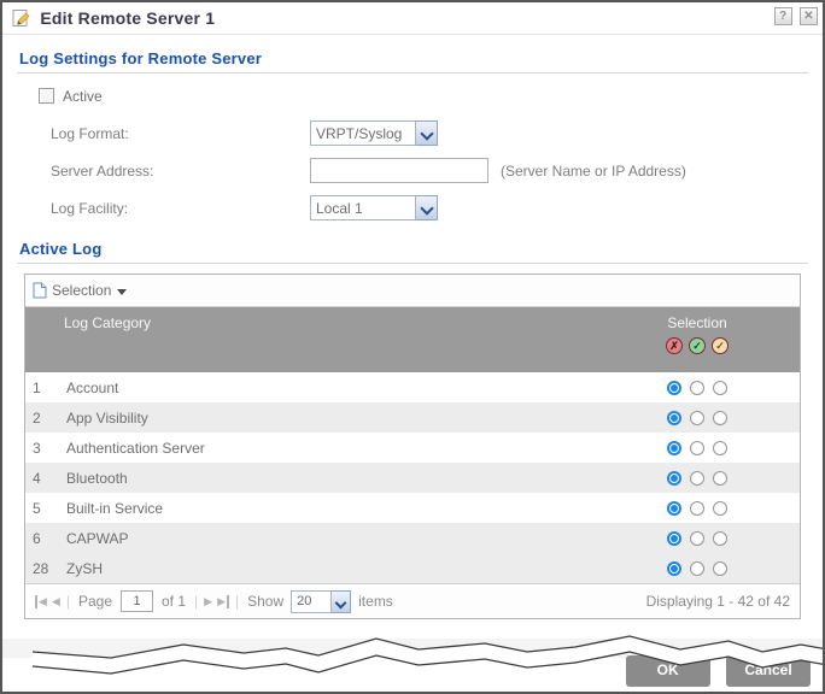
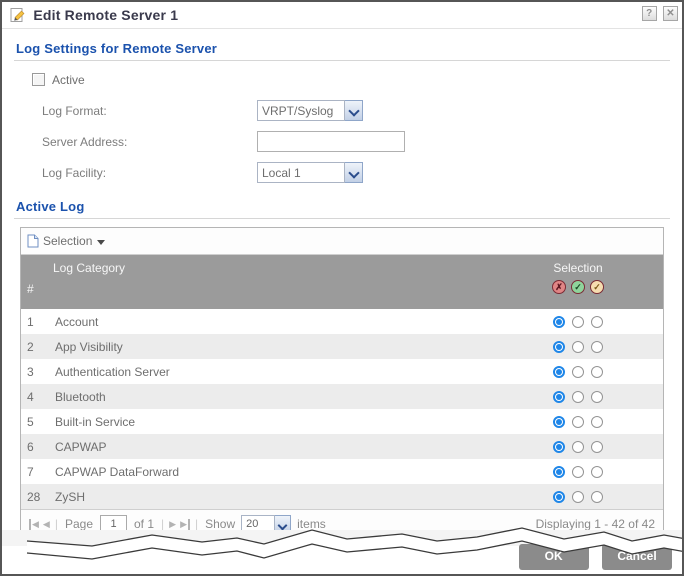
  Edit Remote Server 1
  ? ✕
  Log Settings for Remote Server
  Active
  Log Format:
  VRPT/Syslog
  Server Address:
- (Server Name or IP Address)
  Log Facility:
  Local 1
  Active Log
  Selection
  Log Category
+ #
  Selection
  ✗
  ✓
  ✓
  1
  Account
  2
  App Visibility
  3
  Authentication Server
  4
  Bluetooth
  5
  Built-in Service
  6
  CAPWAP
+ 7
+ CAPWAP DataForward
  28
  ZySH
  ◀
  ◀
  |
  Page
  1
  of 1
  |
  ▶
  ▶
  |
  Show
  20
  items
  Displaying 1 - 42 of 42
  OK Cancel
